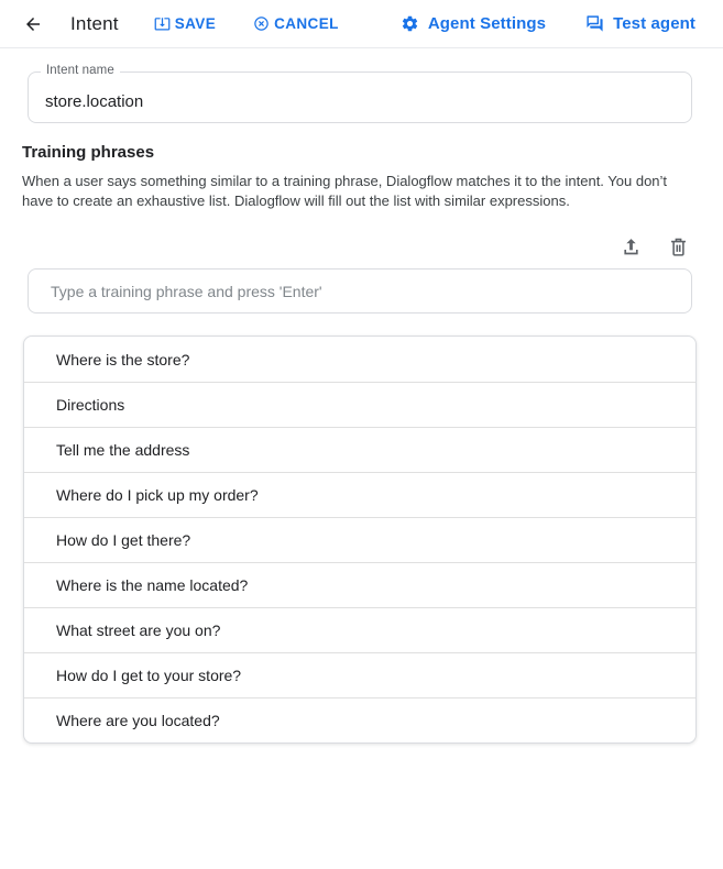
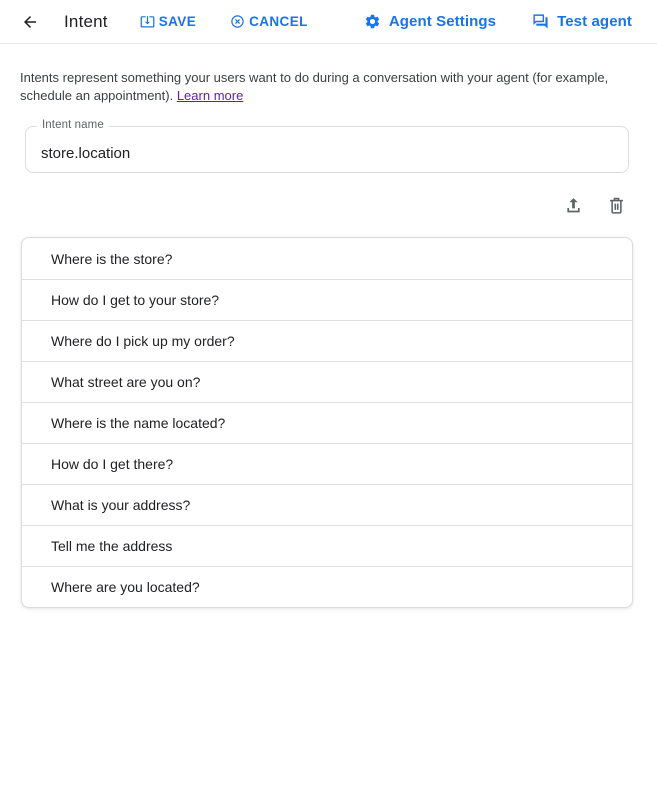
  Intent
  SAVE
  CANCEL
  Agent Settings
  Test agent
+ Intents represent something your users want to do during a conversation with your agent (for example, schedule an appointment). Learn more
  Intent name
  store.location
- Training phrases
- When a user says something similar to a training phrase, Dialogflow matches it to the intent. You don’t have to create an exhaustive list. Dialogflow will fill out the list with similar expressions.
- Type a training phrase and press 'Enter'
  Where is the store?
- Directions
- Tell me the address
+ How do I get to your store?
  Where do I pick up my order?
- How do I get there?
+ What street are you on?
  Where is the name located?
- What street are you on?
+ How do I get there?
+ What is your address?
- How do I get to your store?
+ Tell me the address
  Where are you located?
